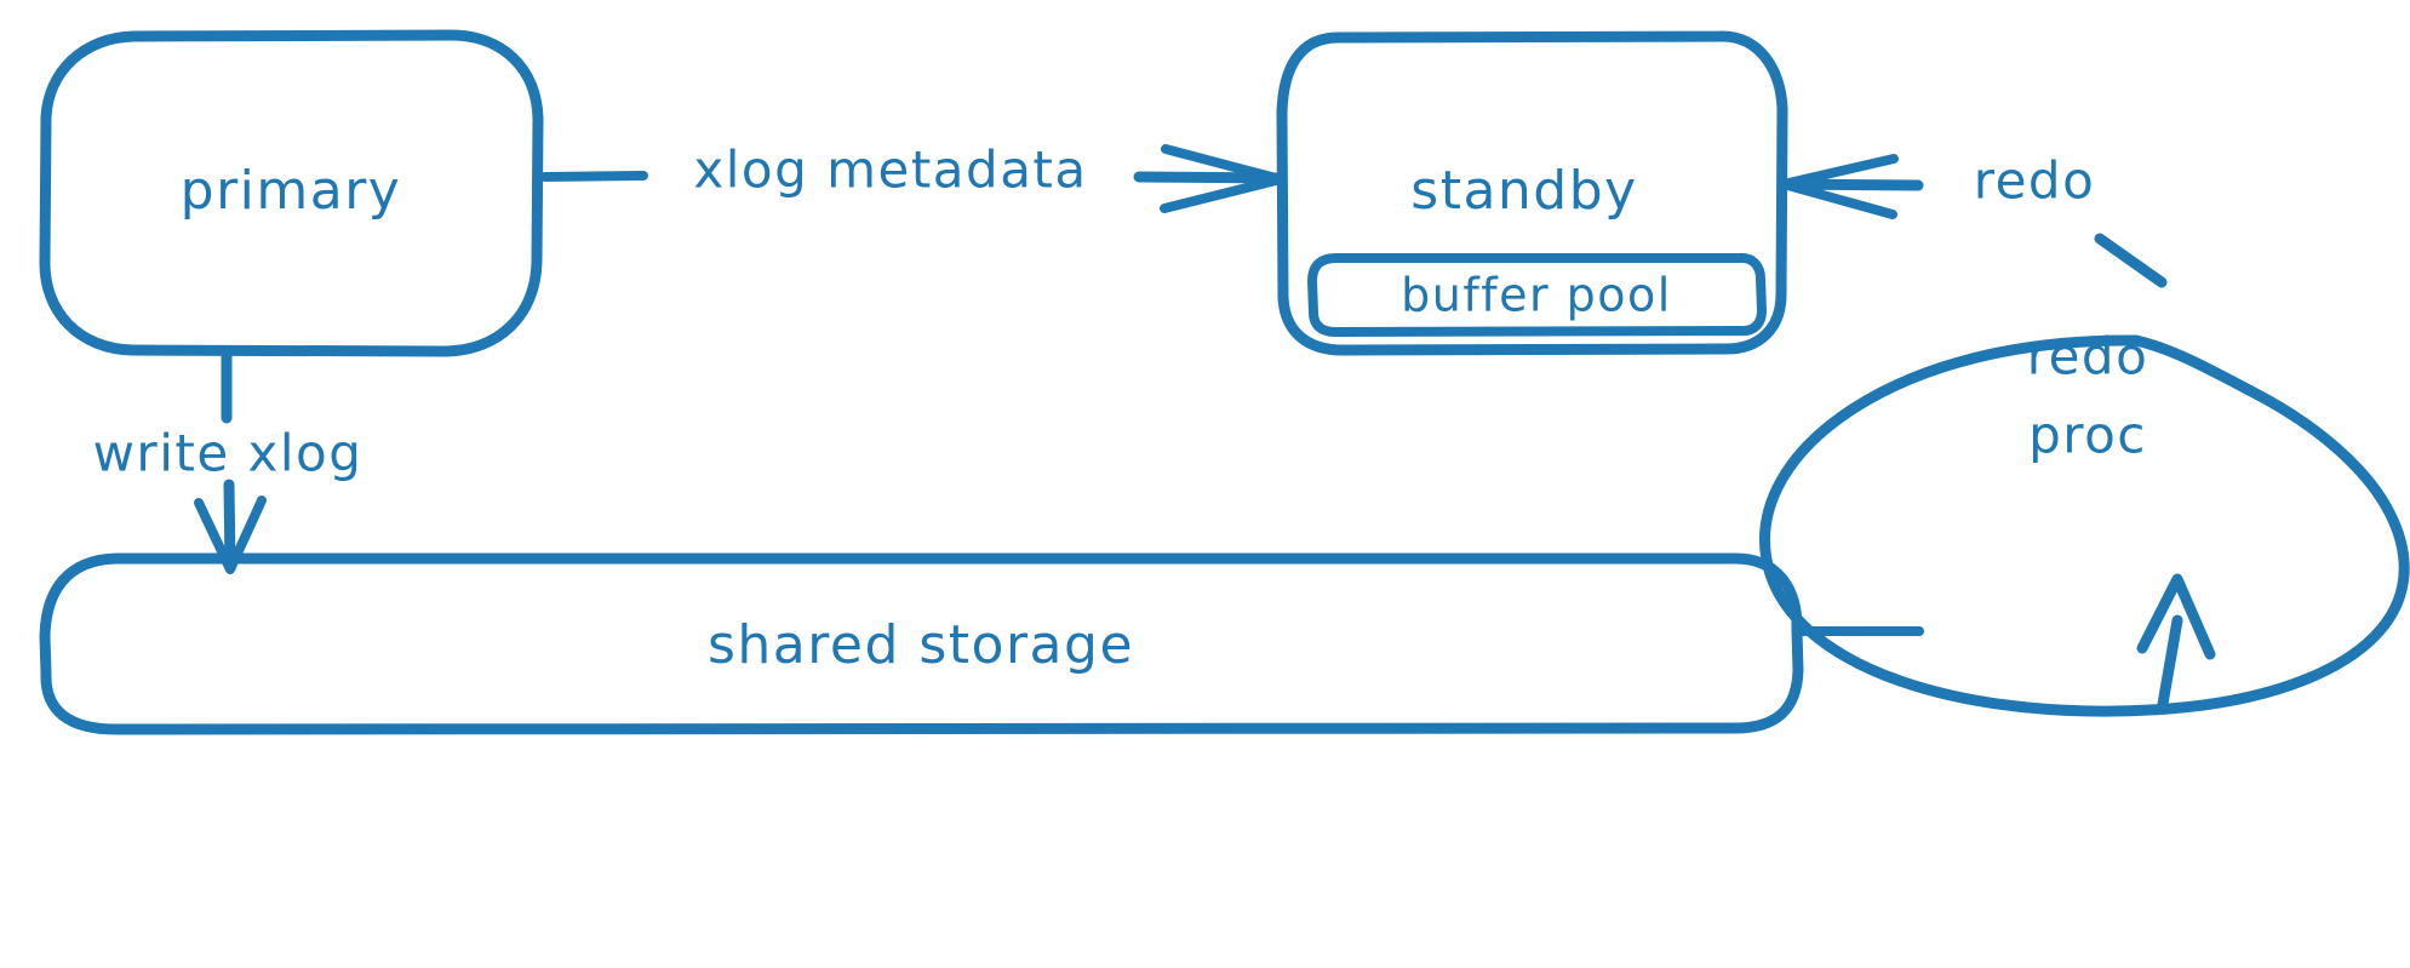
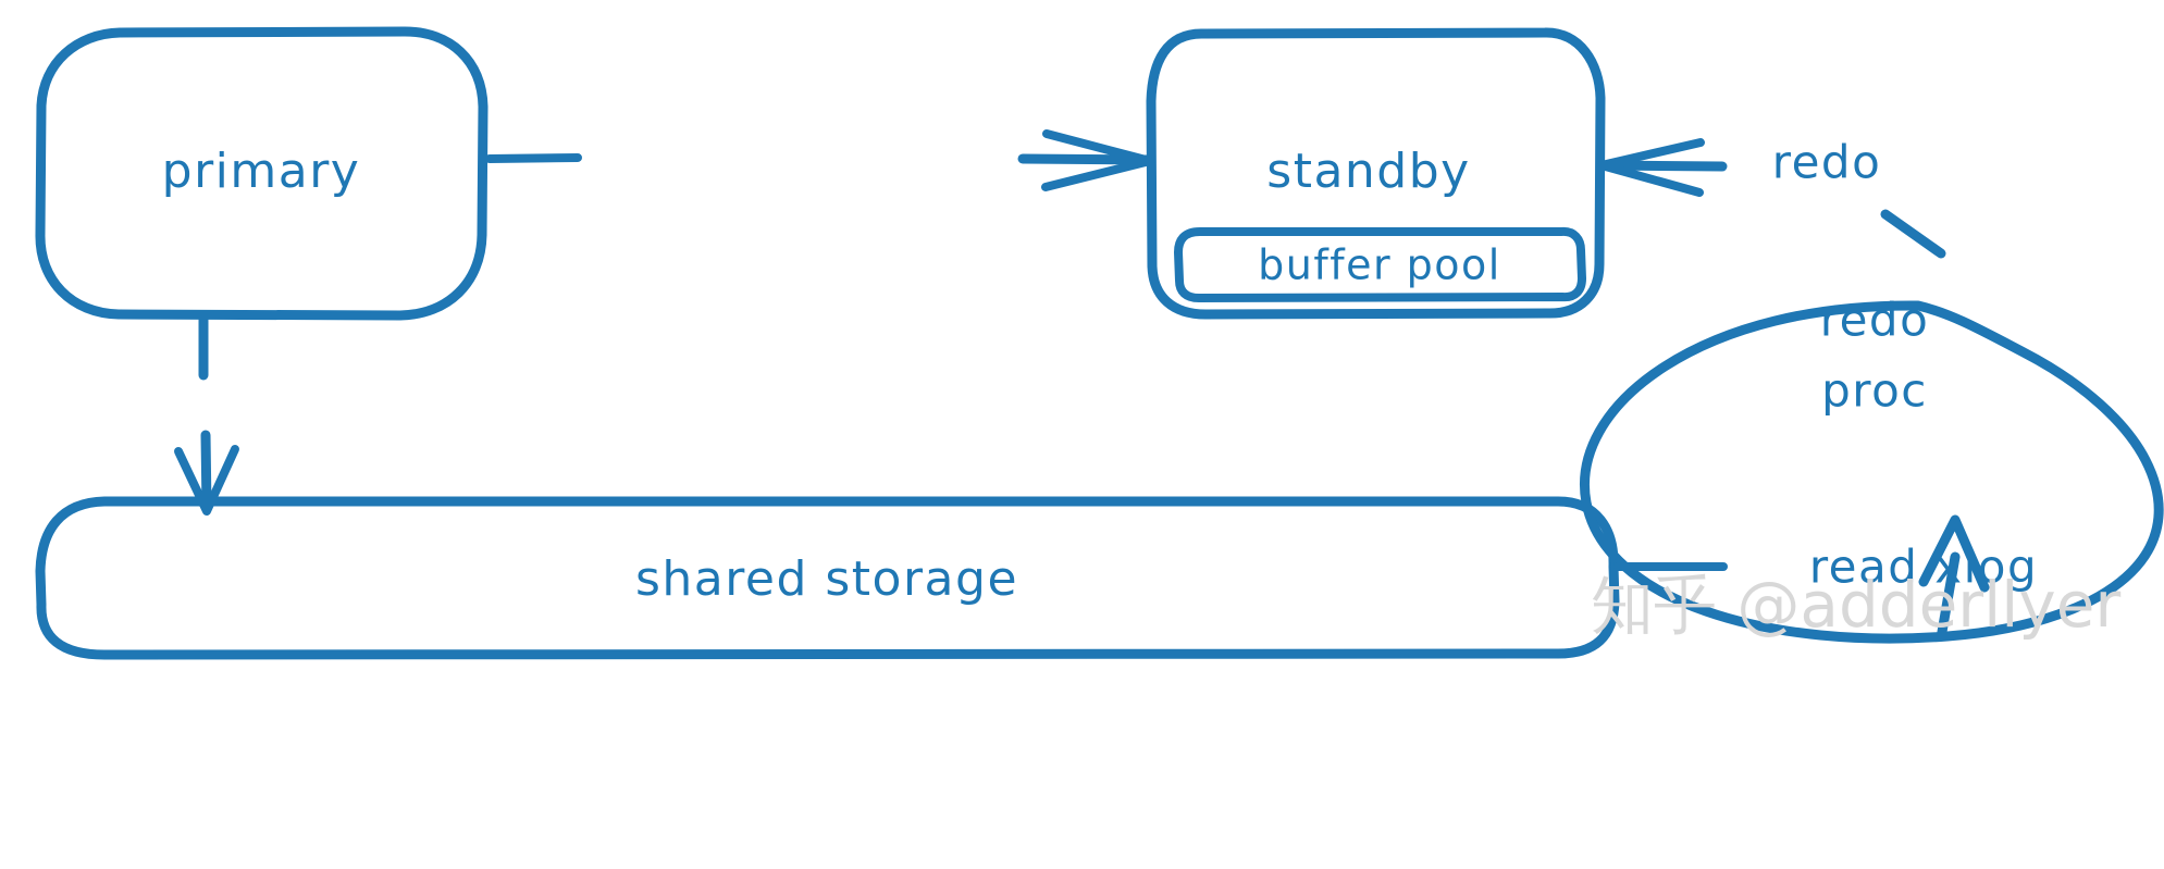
  primary
  standby
  buffer pool
  shared storage
  redo
  proc
- xlog metadata
- write xlog
  redo
+ read xlog
+ 知乎 @adderllyer
